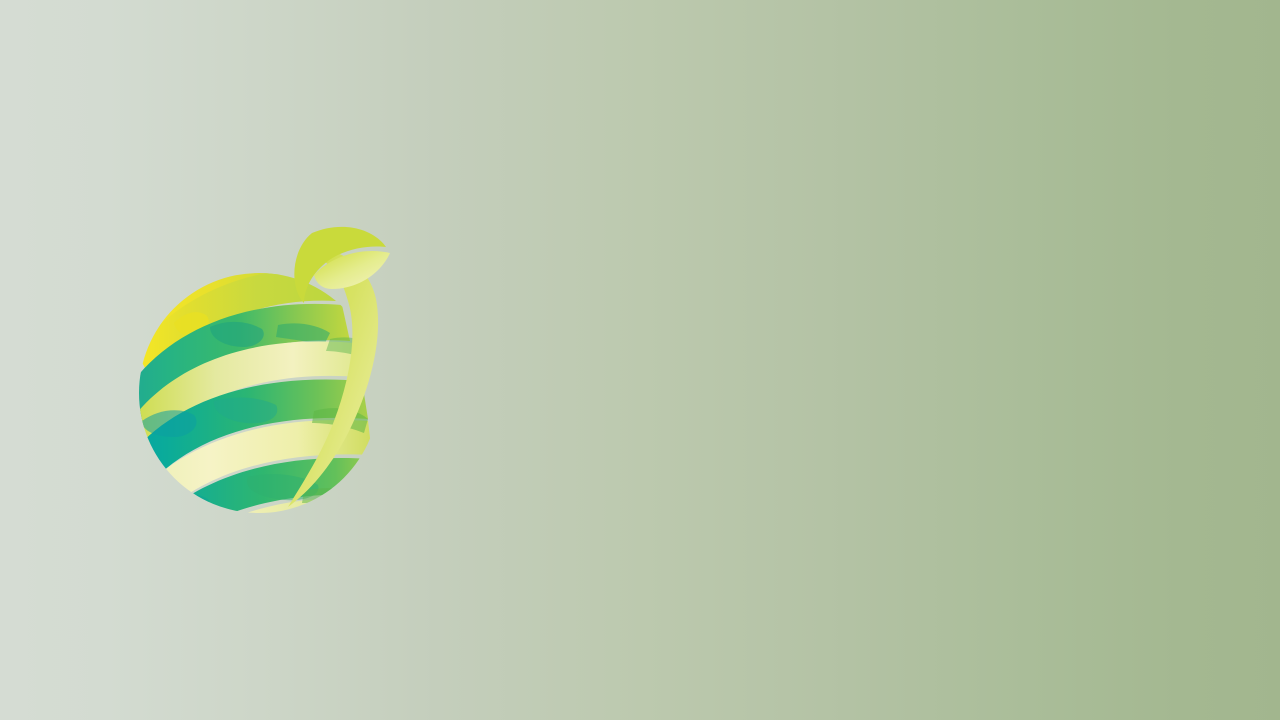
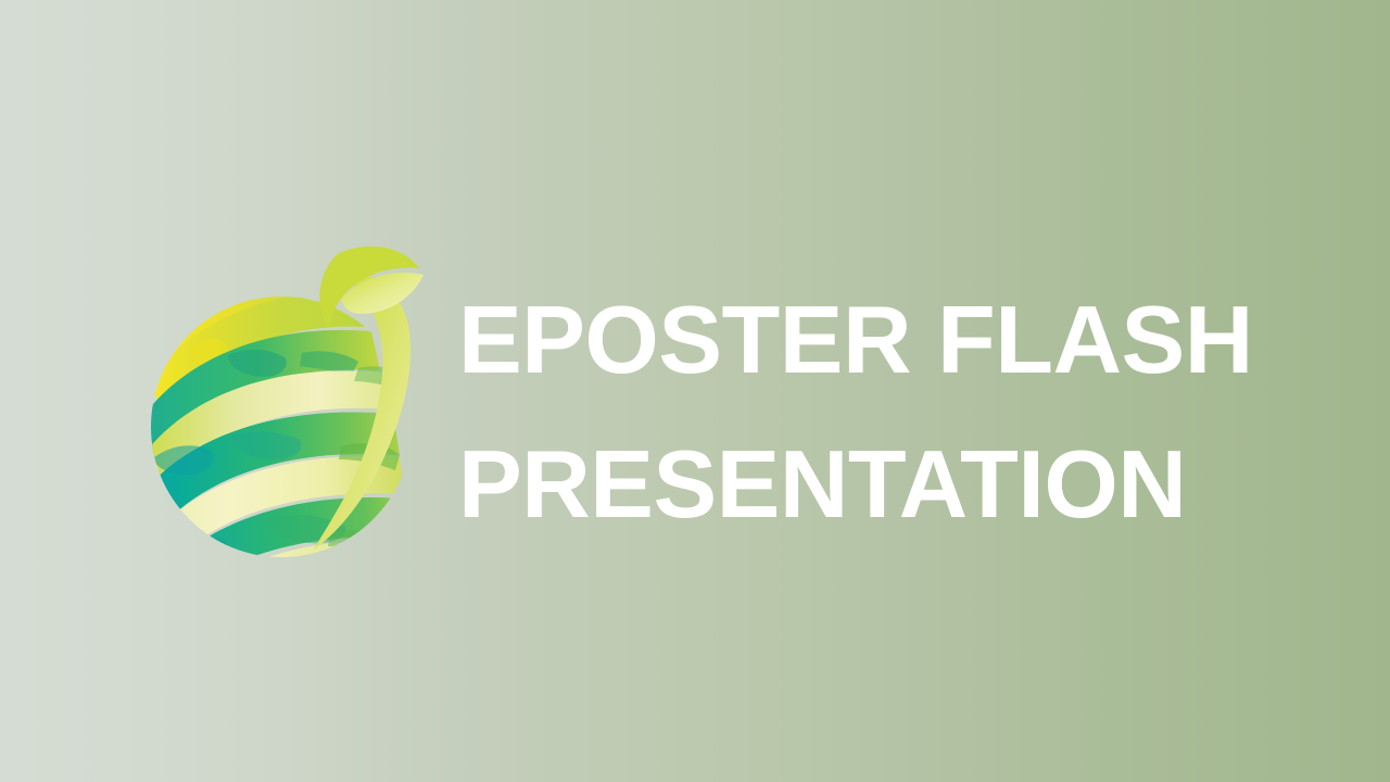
+ EPOSTER FLASH
+ PRESENTATION
